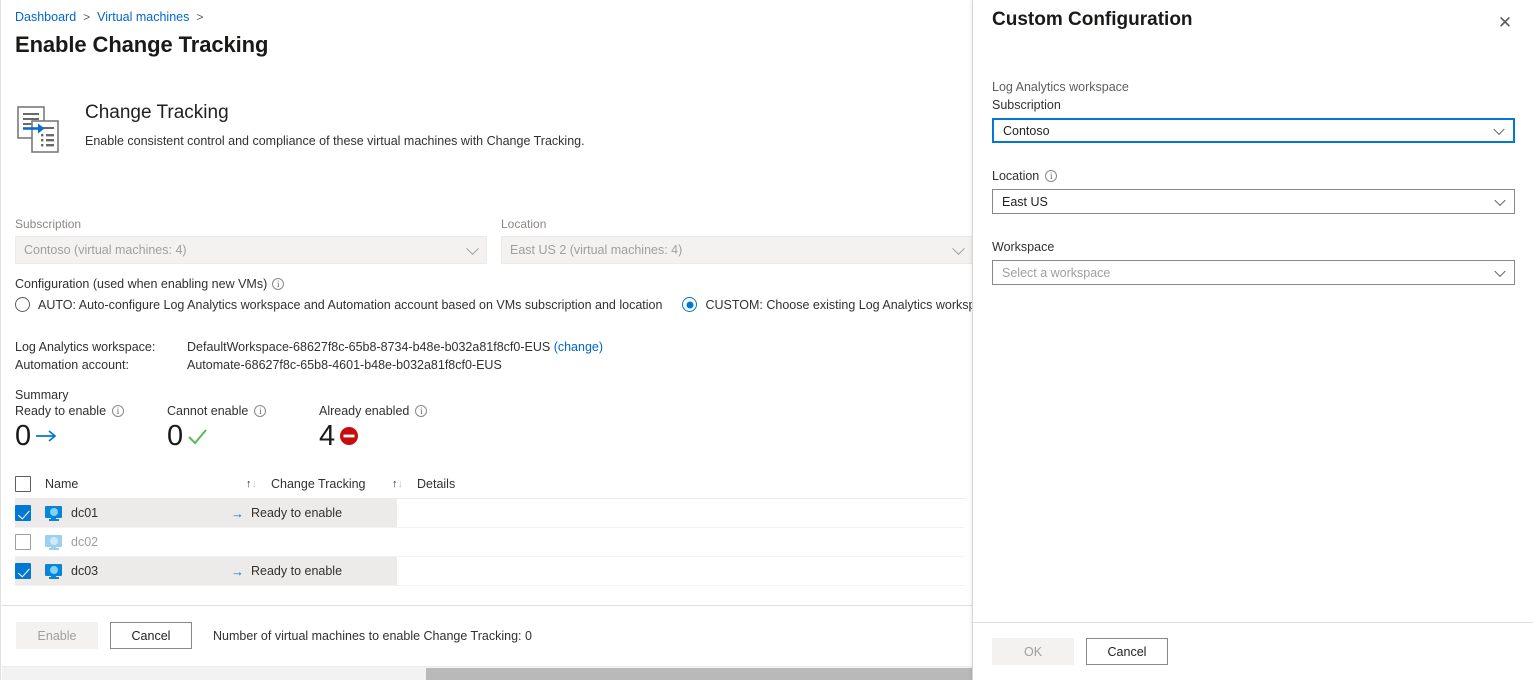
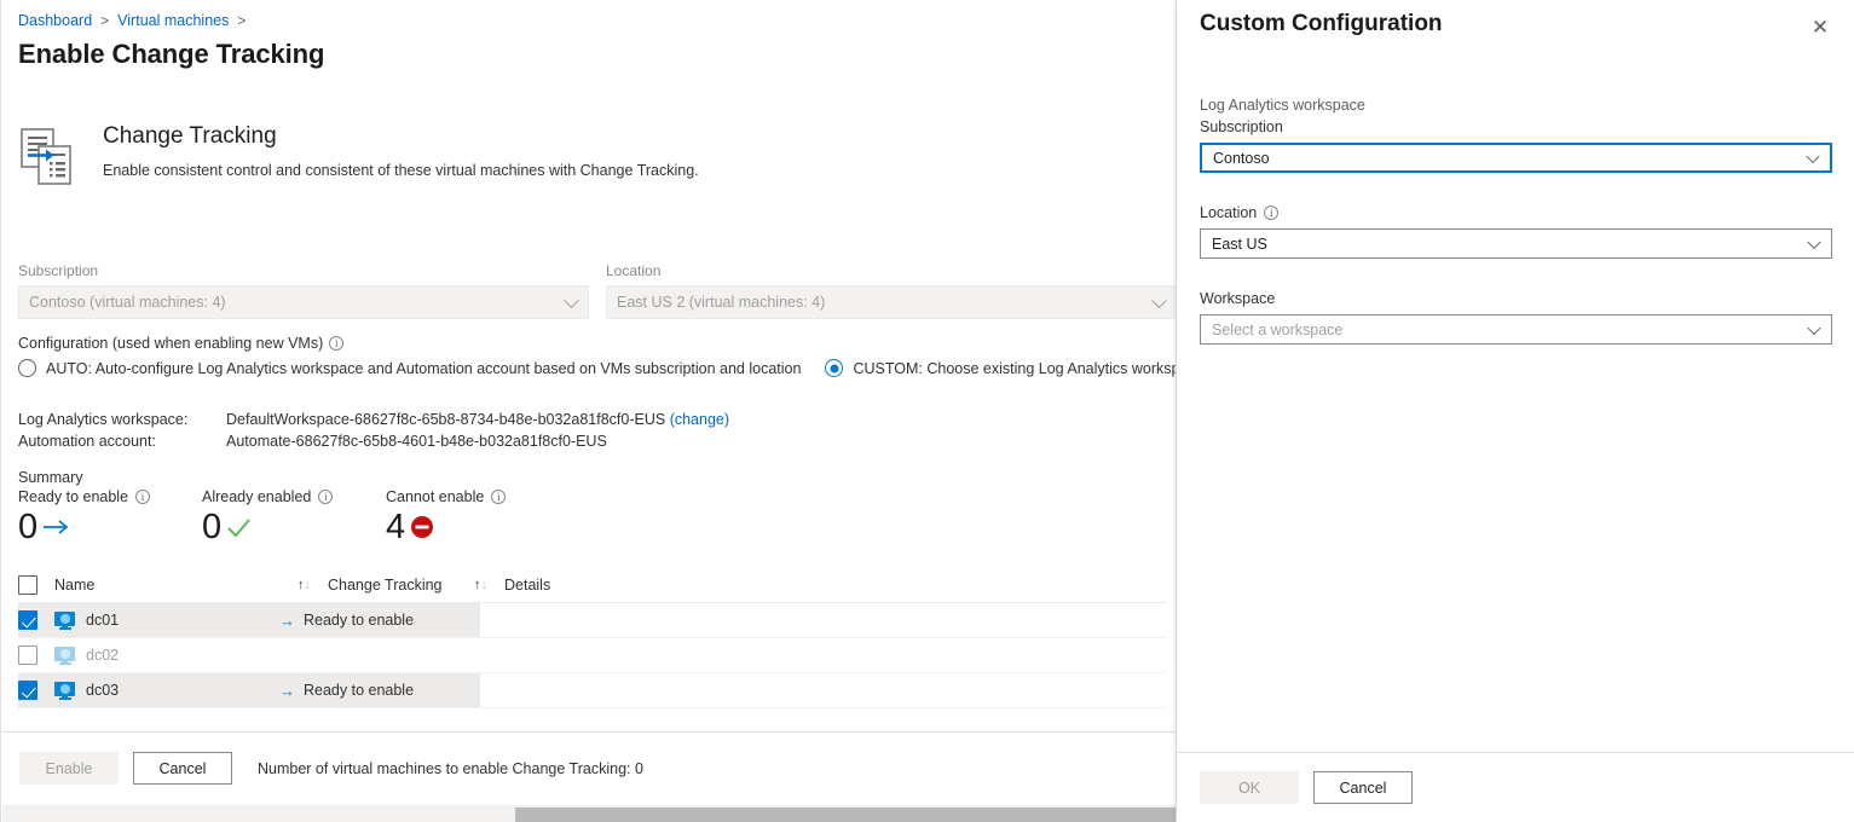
  Dashboard
  >
  Virtual machines
  >
  Enable Change Tracking
  Change Tracking
- Enable consistent control and compliance of these virtual machines with Change Tracking.
+ Enable consistent control and consistent of these virtual machines with Change Tracking.
  Subscription
  Contoso (virtual machines: 4)
  Location
  East US 2 (virtual machines: 4)
  Configuration (used when enabling new VMs)
  i
  AUTO: Auto-configure Log Analytics workspace and Automation account based on VMs subscription and location
  Log Analytics workspace:
  DefaultWorkspace-68627f8c-65b8-8734-b48e-b032a81f8cf0-EUS (change)
  Automation account:
  Automate-68627f8c-65b8-4601-b48e-b032a81f8cf0-EUS
  Summary
  Ready to enable
  i
  0
- Cannot enable
+ Already enabled
  i
  0
- Already enabled
+ Cannot enable
  i
  4
  Name
  ↑
  ↓
  Change Tracking
  ↑
  ↓
  Details
  dc01
  →
  Ready to enable
  dc02
  dc03
  →
  Ready to enable
  Enable
  Cancel
  Number of virtual machines to enable Change Tracking: 0
  Custom Configuration
  ✕
  Log Analytics workspace
  Subscription
  Contoso
  Location
  i
  East US
  Workspace
  Select a workspace
  OK
  Cancel
